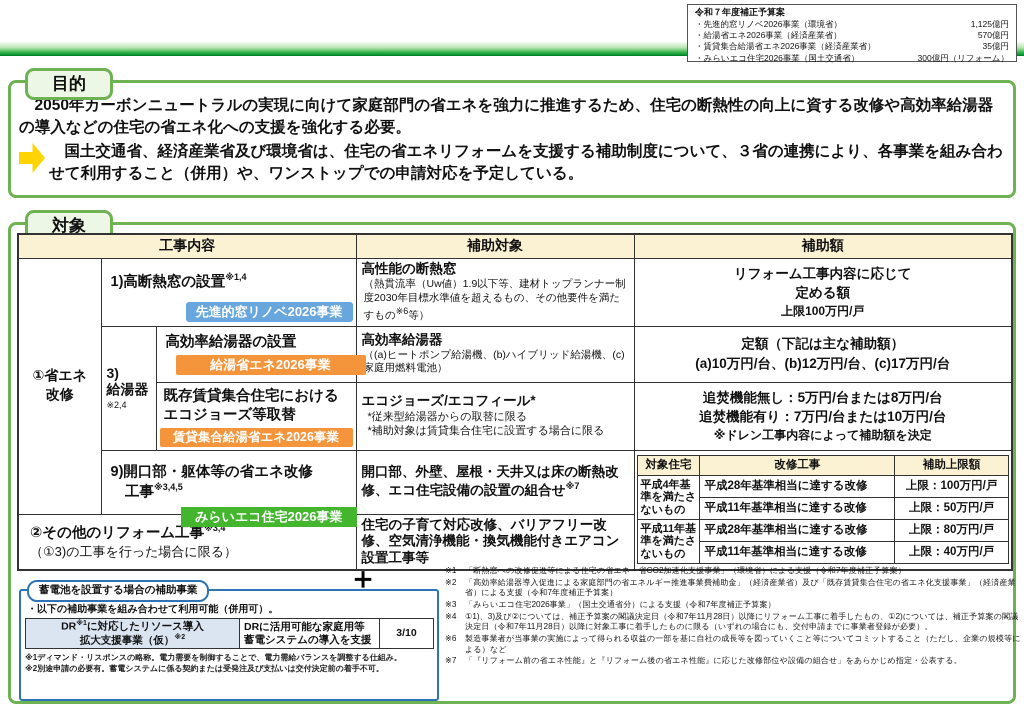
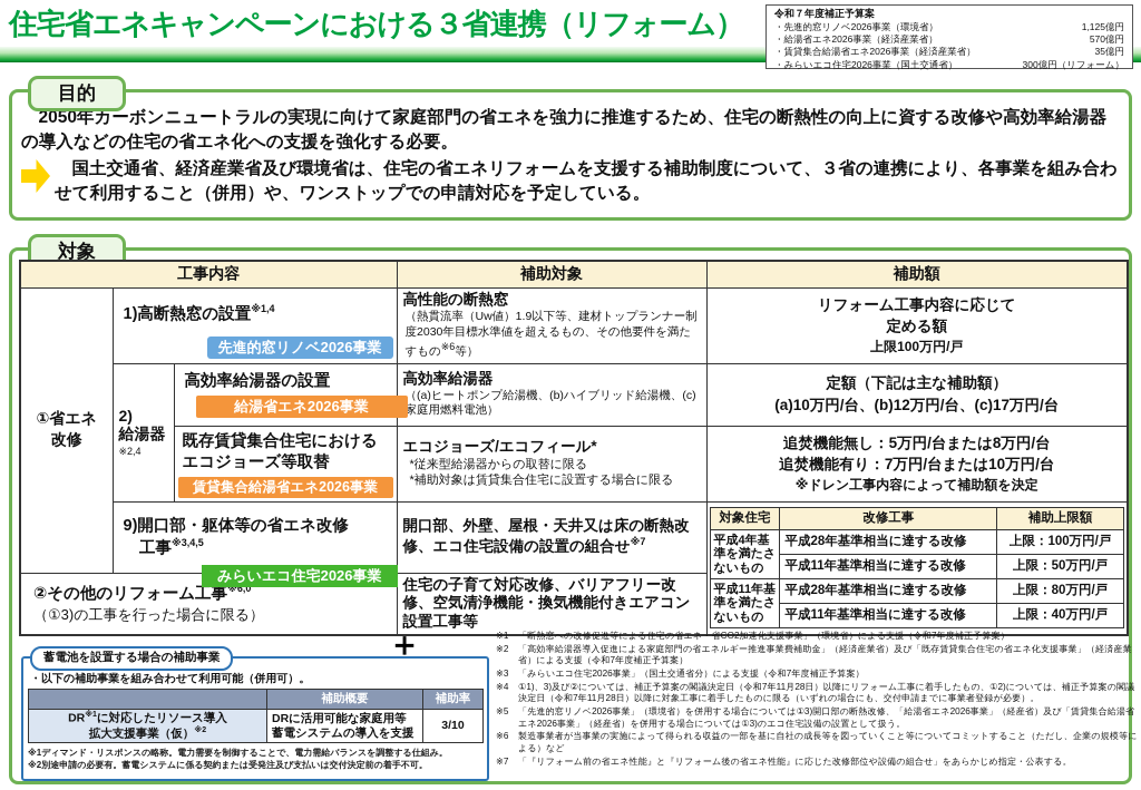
+ 住宅省エネキャンペーンにおける３省連携（リフォーム）
  令和７年度補正予算案
  ・先進的窓リノベ2026事業（環境省）
  1,125億円
  ・給湯省エネ2026事業（経済産業省）
  570億円
  ・賃貸集合給湯省エネ2026事業（経済産業省）
  35億円
  ・みらいエコ住宅2026事業（国土交通省）
  300億円（リフォーム）
  目的
  2050年カーボンニュートラルの実現に向けて家庭部門の省エネを強力に推進するため、住宅の断熱性の向上に資する改修や高効率給湯器の導入などの住宅の省エネ化への支援を強化する必要。
  国土交通省、経済産業省及び環境省は、住宅の省エネリフォームを支援する補助制度について、３省の連携により、各事業を組み合わせて利用すること（併用）や、ワンストップでの申請対応を予定している。
  対象
  工事内容	補助対象	補助額
  ①省エネ 改修	1)高断熱窓の設置※1,4 先進的窓リノベ2026事業	高性能の断熱窓 （熱貫流率（Uw値）1.9以下等、建材トップランナー制度2030年目標水準値を超えるもの、その他要件を満たすもの※6等）	リフォーム工事内容に応じて 定める額 上限100万円/戸
- 3) 給湯器 ※2,4	高効率給湯器の設置 給湯省エネ2026事業	高効率給湯器 （(a)ヒートポンプ給湯機、(b)ハイブリッド給湯機、(c)家庭用燃料電池）	定額（下記は主な補助額） (a)10万円/台、(b)12万円/台、(c)17万円/台
+ 2) 給湯器 ※2,4	高効率給湯器の設置 給湯省エネ2026事業	高効率給湯器 （(a)ヒートポンプ給湯機、(b)ハイブリッド給湯機、(c)家庭用燃料電池）	定額（下記は主な補助額） (a)10万円/台、(b)12万円/台、(c)17万円/台
  既存賃貸集合住宅におけるエコジョーズ等取替 賃貸集合給湯省エネ2026事業	エコジョーズ/エコフィール* *従来型給湯器からの取替に限る *補助対象は賃貸集合住宅に設置する場合に限る	追焚機能無し：5万円/台または8万円/台 追焚機能有り：7万円/台または10万円/台 ※ドレン工事内容によって補助額を決定
  9)開口部・躯体等の省エネ改修 工事※3,4,5 みらいエコ住宅2026事業	開口部、外壁、屋根・天井又は床の断熱改修、エコ住宅設備の設置の組合せ※7
  対象住宅	改修工事	補助上限額
  平成4年基準を満たさないもの	平成28年基準相当に達する改修	上限：100万円/戸
  平成11年基準相当に達する改修	上限：50万円/戸
  平成11年基準を満たさないもの	平成28年基準相当に達する改修	上限：80万円/戸
  平成11年基準相当に達する改修	上限：40万円/戸
- ②その他のリフォーム工事※3,4 （①3)の工事を行った場合に限る）	住宅の子育て対応改修、バリアフリー改修、空気清浄機能・換気機能付きエアコン設置工事等
+ ②その他のリフォーム工事※6,0 （①3)の工事を行った場合に限る）	住宅の子育て対応改修、バリアフリー改修、空気清浄機能・換気機能付きエアコン設置工事等
  ＋
  蓄電池を設置する場合の補助事業
  ・以下の補助事業を組み合わせて利用可能（併用可）。
+ 	補助概要	補助率
  DR に対応したリソース導入 拡大支援事業（仮）	DRに活用可能な家庭用等蓄電システムの導入を支援	3/10
  ※1ディマンド・リスポンスの略称。電力需要を制御することで、電力需給バランスを調整する仕組み。
  ※2別途申請の必要有。蓄電システムに係る契約または受発注及び支払いは交付決定前の着手不可。
  ※1
  「断熱窓への改修促進等による住宅の省エネ・省CO2加速化支援事業」（環境省）による支援（令和7年度補正予算案）
  ※2
  「高効率給湯器導入促進による家庭部門の省エネルギー推進事業費補助金」（経済産業省）及び「既存賃貸集合住宅の省エネ化支援事業」（経済産業省）による支援（令和7年度補正予算案）
  ※3
  「みらいエコ住宅2026事業」（国土交通省分）による支援（令和7年度補正予算案）
  ※4
  ①1)、3)及び②については、補正予算案の閣議決定日（令和7年11月28日）以降にリフォーム工事に着手したもの、①2)については、補正予算案の閣議決定日（令和7年11月28日）以降に対象工事に着手したものに限る（いずれの場合にも、交付申請までに事業者登録が必要）。
+ ※5
+ 「先進的窓リノベ2026事業」（環境省）を併用する場合については①3)開口部の断熱改修、「給湯省エネ2026事業」（経産省）及び「賃貸集合給湯省エネ2026事業」（経産省）を併用する場合については①3)のエコ住宅設備の設置として扱う。
  ※6
  製造事業者が当事業の実施によって得られる収益の一部を基に自社の成長等を図っていくこと等についてコミットすること（ただし、企業の規模等による）など
  ※7
  「『リフォーム前の省エネ性能』と『リフォーム後の省エネ性能』に応じた改修部位や設備の組合せ」をあらかじめ指定・公表する。
